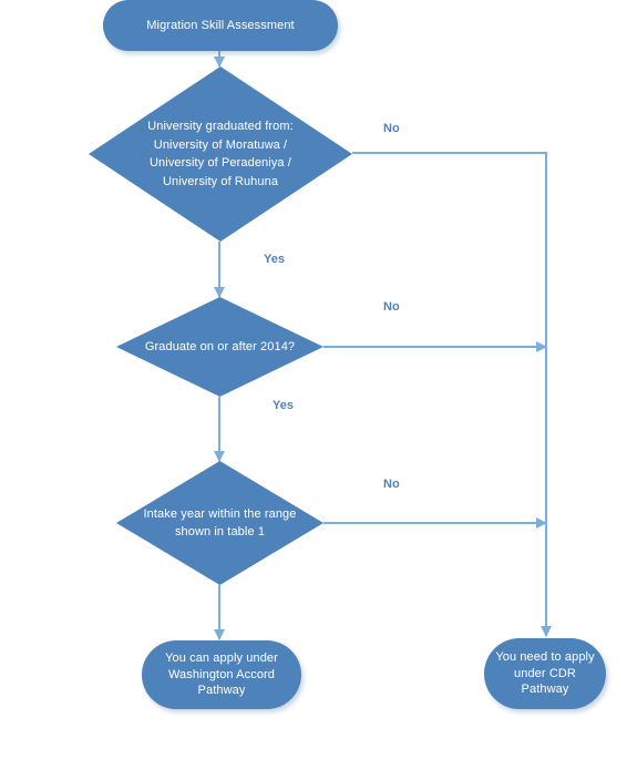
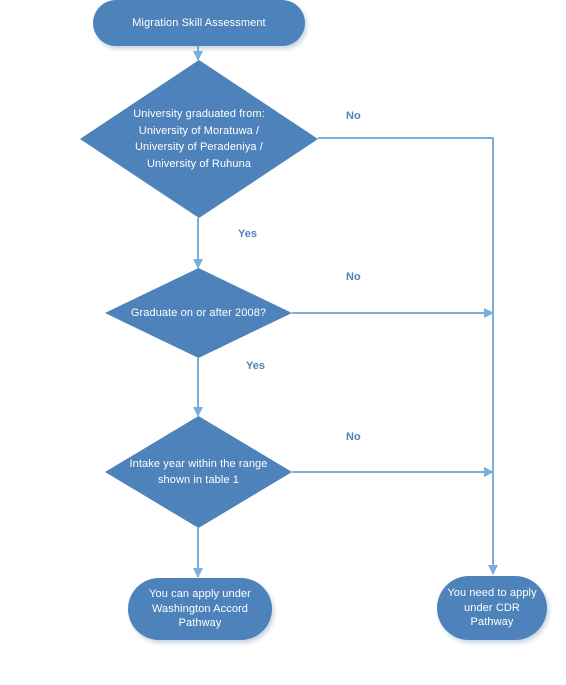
  Migration Skill Assessment
  University graduated from:
  University of Moratuwa /
  University of Peradeniya /
  University of Ruhuna
- Graduate on or after 2014?
+ Graduate on or after 2008?
  Intake year within the range
  shown in table 1
  You can apply under
  Washington Accord
  Pathway
  You need to apply
  under CDR Pathway
  No
  Yes
  No
  Yes
  No
